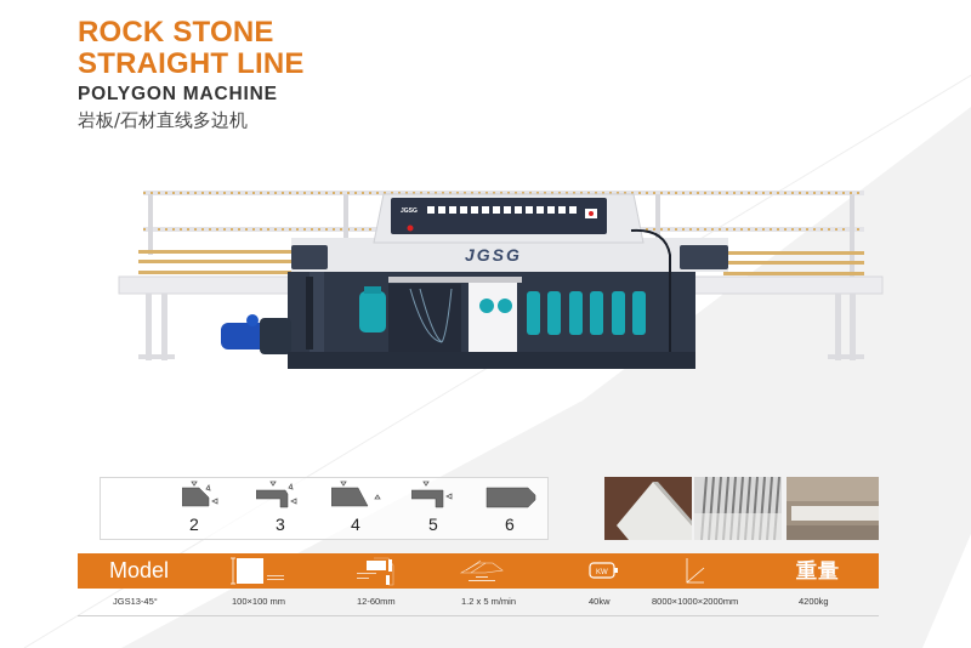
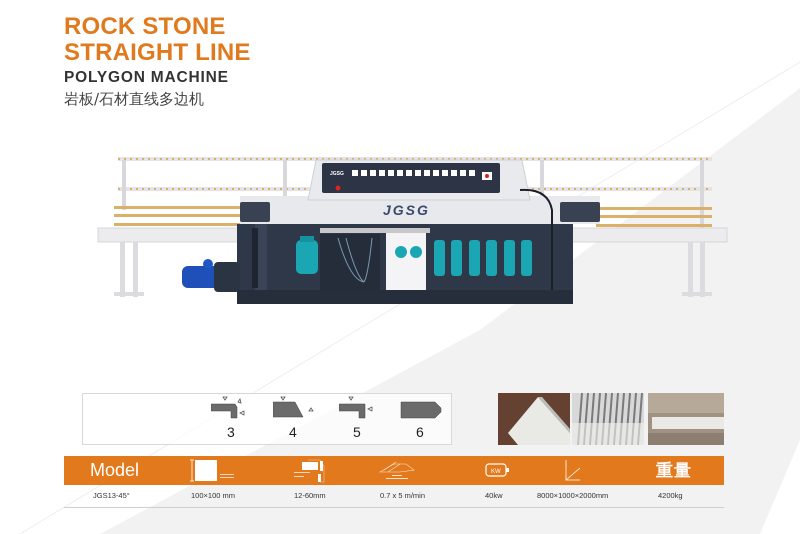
  ROCK STONE
  STRAIGHT LINE
  POLYGON MACHINE
  岩板/石材直线多边机
  JGSG
- 2
  3
  4
  5
  6
  Model
  重量
  JGS13-45°
  100×100 mm
  12-60mm
- 1.2 x 5 m/min
+ 0.7 x 5 m/min
  40kw
  8000×1000×2000mm
  4200kg
